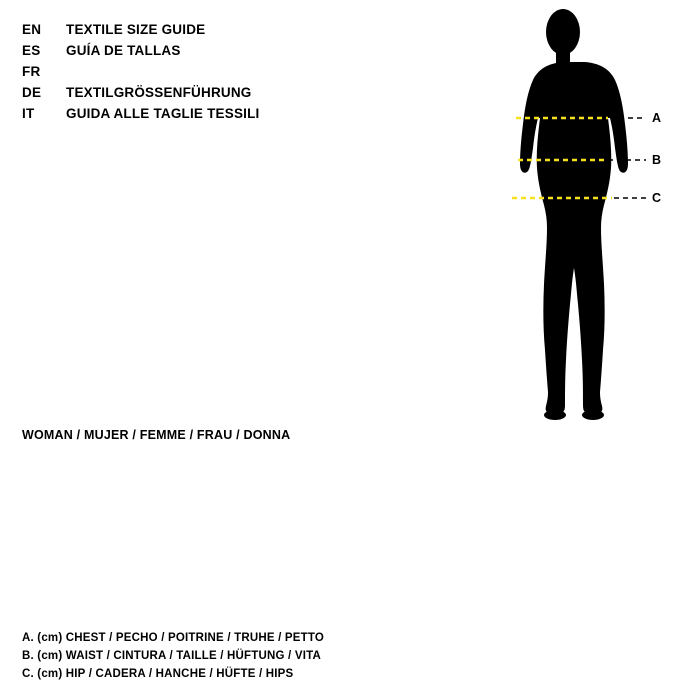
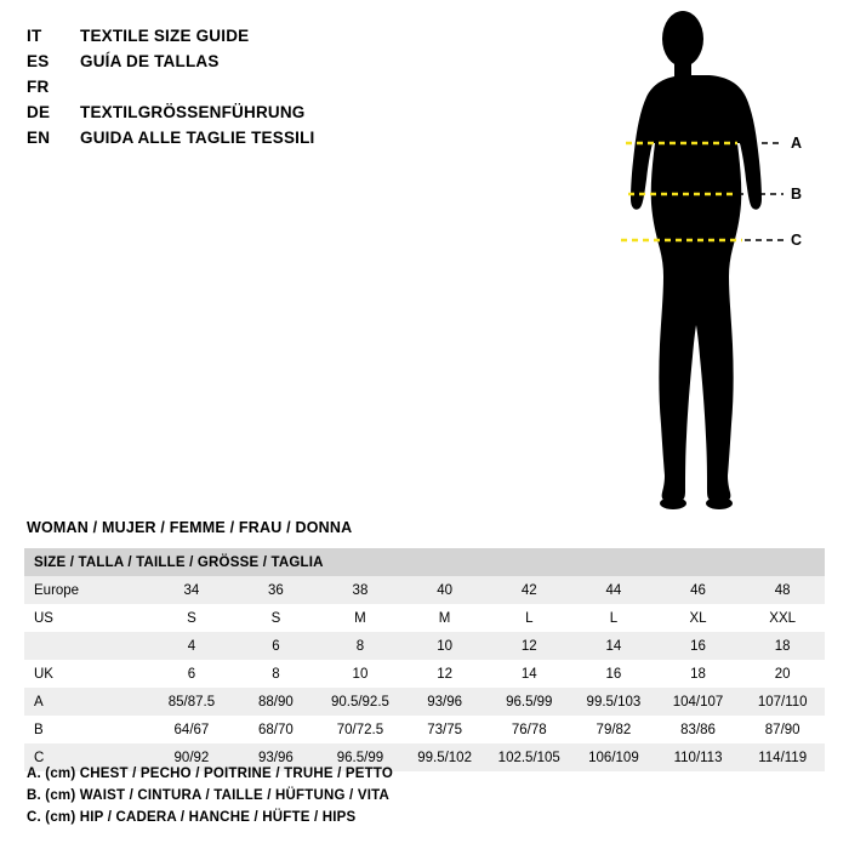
- EN
+ IT
  TEXTILE SIZE GUIDE
  ES
  GUÍA DE TALLAS
  FR
  DE
  TEXTILGRÖSSENFÜHRUNG
- IT
+ EN
  GUIDA ALLE TAGLIE TESSILI
  A
  B
  C
  WOMAN / MUJER / FEMME / FRAU / DONNA
+ SIZE / TALLA / TAILLE / GRÖSSE / TAGLIA
+ Europe	34	36	38	40	42	44	46	48
+ US	S	S	M	M	L	L	XL	XXL
+ 	4	6	8	10	12	14	16	18
+ UK	6	8	10	12	14	16	18	20
+ A	85/87.5	88/90	90.5/92.5	93/96	96.5/99	99.5/103	104/107	107/110
+ B	64/67	68/70	70/72.5	73/75	76/78	79/82	83/86	87/90
+ C	90/92	93/96	96.5/99	99.5/102	102.5/105	106/109	110/113	114/119
  A. (cm) CHEST / PECHO / POITRINE / TRUHE / PETTO
  B. (cm) WAIST / CINTURA / TAILLE / HÜFTUNG / VITA
  C. (cm) HIP / CADERA / HANCHE / HÜFTE / HIPS
